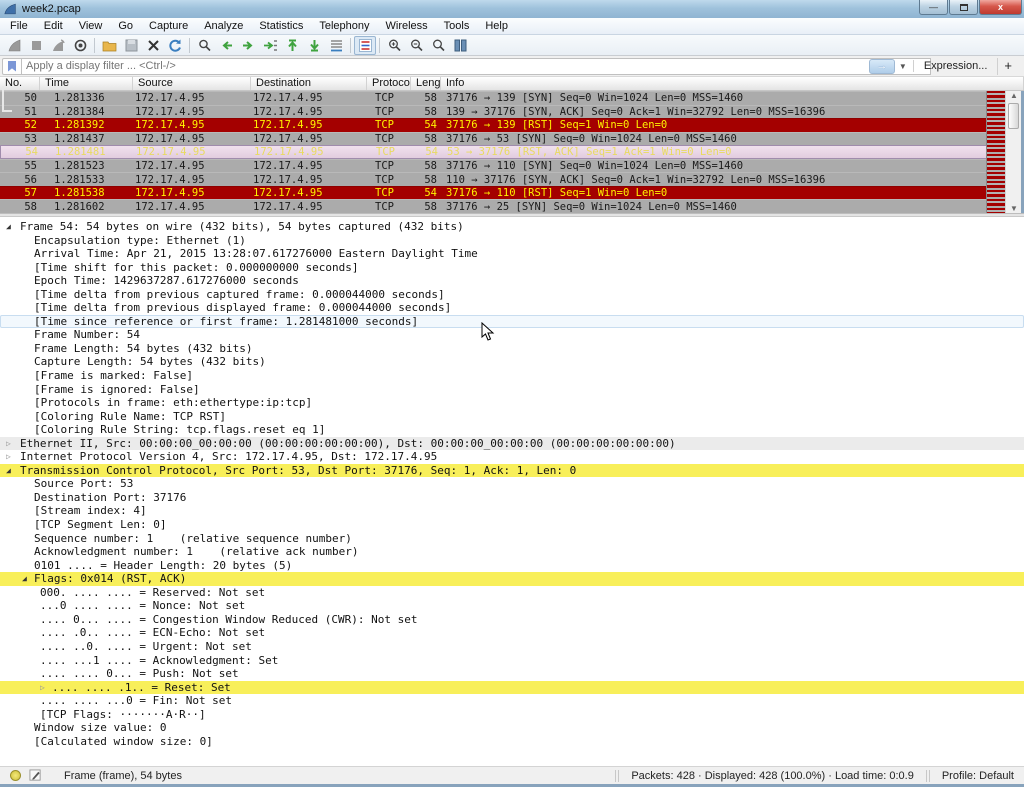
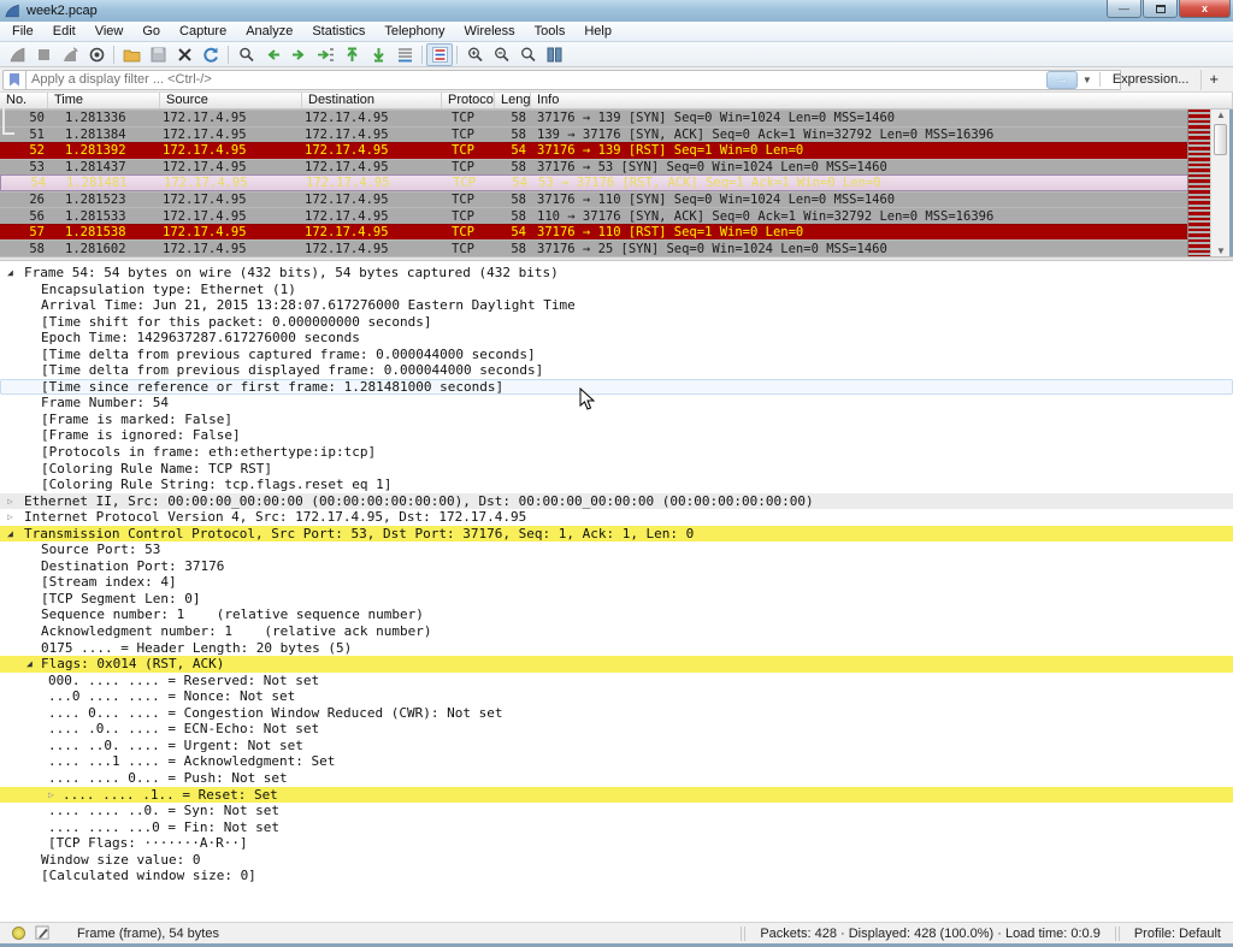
  week2.pcap
  —
  x
  File
  Edit
  View
  Go
  Capture
  Analyze
  Statistics
  Telephony
  Wireless
  Tools
  Help
  Apply a display filter ... <Ctrl-/>
  →
  ▼
  Expression...
  +
  No.
  Time
  Source
  Destination
  Protoco
  Info
  50
  1.281336
  172.17.4.95
  172.17.4.95
  TCP
  58
  37176 → 139 [SYN] Seq=0 Win=1024 Len=0 MSS=1460
  51
  1.281384
  172.17.4.95
  172.17.4.95
  TCP
  58
  139 → 37176 [SYN, ACK] Seq=0 Ack=1 Win=32792 Len=0 MSS=16396
  52
  1.281392
  172.17.4.95
  172.17.4.95
  TCP
  54
  37176 → 139 [RST] Seq=1 Win=0 Len=0
  53
  1.281437
  172.17.4.95
  172.17.4.95
  TCP
  58
  37176 → 53 [SYN] Seq=0 Win=1024 Len=0 MSS=1460
  54
  1.281481
  172.17.4.95
  172.17.4.95
  TCP
  54
  53 → 37176 [RST, ACK] Seq=1 Ack=1 Win=0 Len=0
- 55
+ 26
  1.281523
  172.17.4.95
  172.17.4.95
  TCP
  58
  37176 → 110 [SYN] Seq=0 Win=1024 Len=0 MSS=1460
  56
  1.281533
  172.17.4.95
  172.17.4.95
  TCP
  58
  110 → 37176 [SYN, ACK] Seq=0 Ack=1 Win=32792 Len=0 MSS=16396
  57
  1.281538
  172.17.4.95
  172.17.4.95
  TCP
  54
  37176 → 110 [RST] Seq=1 Win=0 Len=0
  58
  1.281602
  172.17.4.95
  172.17.4.95
  TCP
  58
  37176 → 25 [SYN] Seq=0 Win=1024 Len=0 MSS=1460
  ▲
  ▼
  ◢
  Frame 54: 54 bytes on wire (432 bits), 54 bytes captured (432 bits)
  Encapsulation type: Ethernet (1)
- Arrival Time: Apr 21, 2015 13:28:07.617276000 Eastern Daylight Time
+ Arrival Time: Jun 21, 2015 13:28:07.617276000 Eastern Daylight Time
  [Time shift for this packet: 0.000000000 seconds]
  Epoch Time: 1429637287.617276000 seconds
  [Time delta from previous captured frame: 0.000044000 seconds]
  [Time delta from previous displayed frame: 0.000044000 seconds]
  [Time since reference or first frame: 1.281481000 seconds]
  Frame Number: 54
- Frame Length: 54 bytes (432 bits)
- Capture Length: 54 bytes (432 bits)
  [Frame is marked: False]
  [Frame is ignored: False]
  [Protocols in frame: eth:ethertype:ip:tcp]
  [Coloring Rule Name: TCP RST]
  [Coloring Rule String: tcp.flags.reset eq 1]
  ▷
  Ethernet II, Src: 00:00:00_00:00:00 (00:00:00:00:00:00), Dst: 00:00:00_00:00:00 (00:00:00:00:00:00)
  ▷
  Internet Protocol Version 4, Src: 172.17.4.95, Dst: 172.17.4.95
  ◢
  Transmission Control Protocol, Src Port: 53, Dst Port: 37176, Seq: 1, Ack: 1, Len: 0
  Source Port: 53
  Destination Port: 37176
  [Stream index: 4]
  [TCP Segment Len: 0]
  Sequence number: 1 (relative sequence number)
  Acknowledgment number: 1 (relative ack number)
- 0101 .... = Header Length: 20 bytes (5)
+ 0175 .... = Header Length: 20 bytes (5)
  ◢
  Flags: 0x014 (RST, ACK)
  000. .... .... = Reserved: Not set
  ...0 .... .... = Nonce: Not set
  .... 0... .... = Congestion Window Reduced (CWR): Not set
  .... .0.. .... = ECN-Echo: Not set
  .... ..0. .... = Urgent: Not set
  .... ...1 .... = Acknowledgment: Set
  .... .... 0... = Push: Not set
  ▷
  .... .... .1.. = Reset: Set
+ .... .... ..0. = Syn: Not set
  .... .... ...0 = Fin: Not set
  [TCP Flags: ·······A·R··]
  Window size value: 0
  [Calculated window size: 0]
  Frame (frame), 54 bytes
  Packets: 428 · Displayed: 428 (100.0%) · Load time: 0:0.9
  Profile: Default
